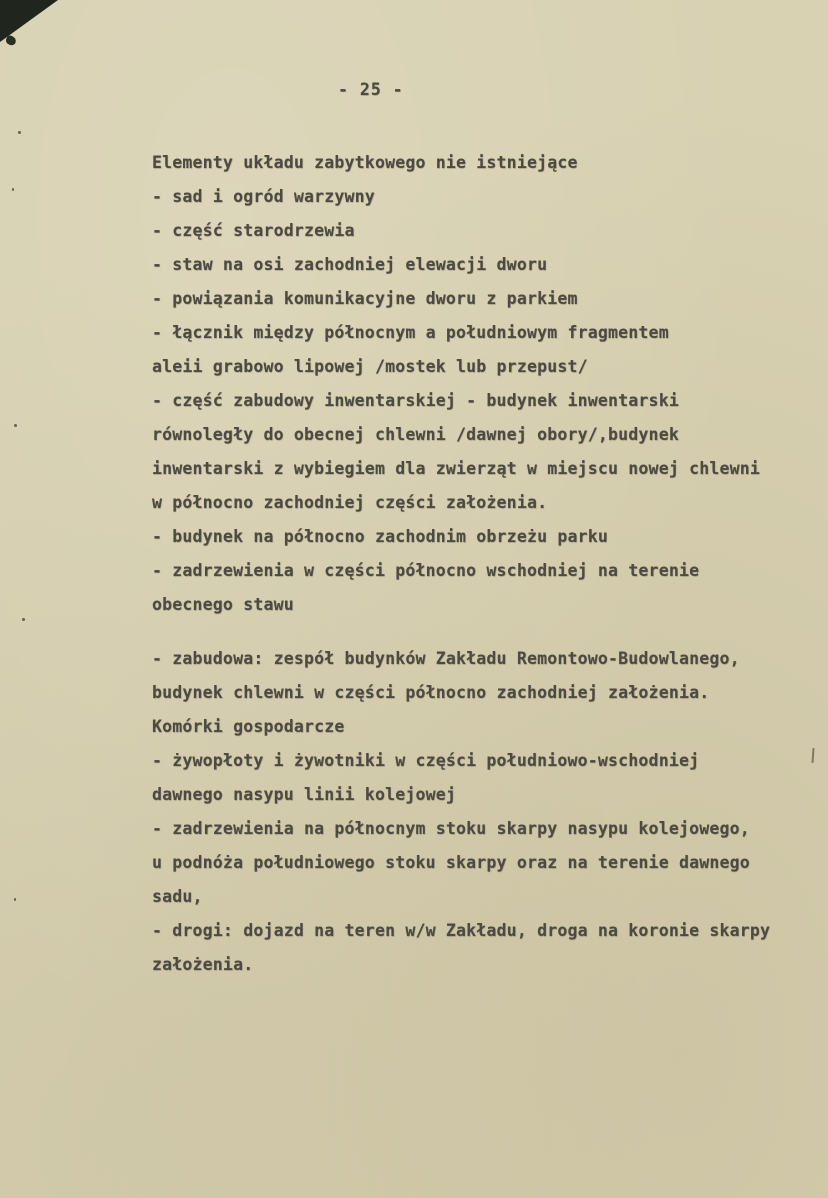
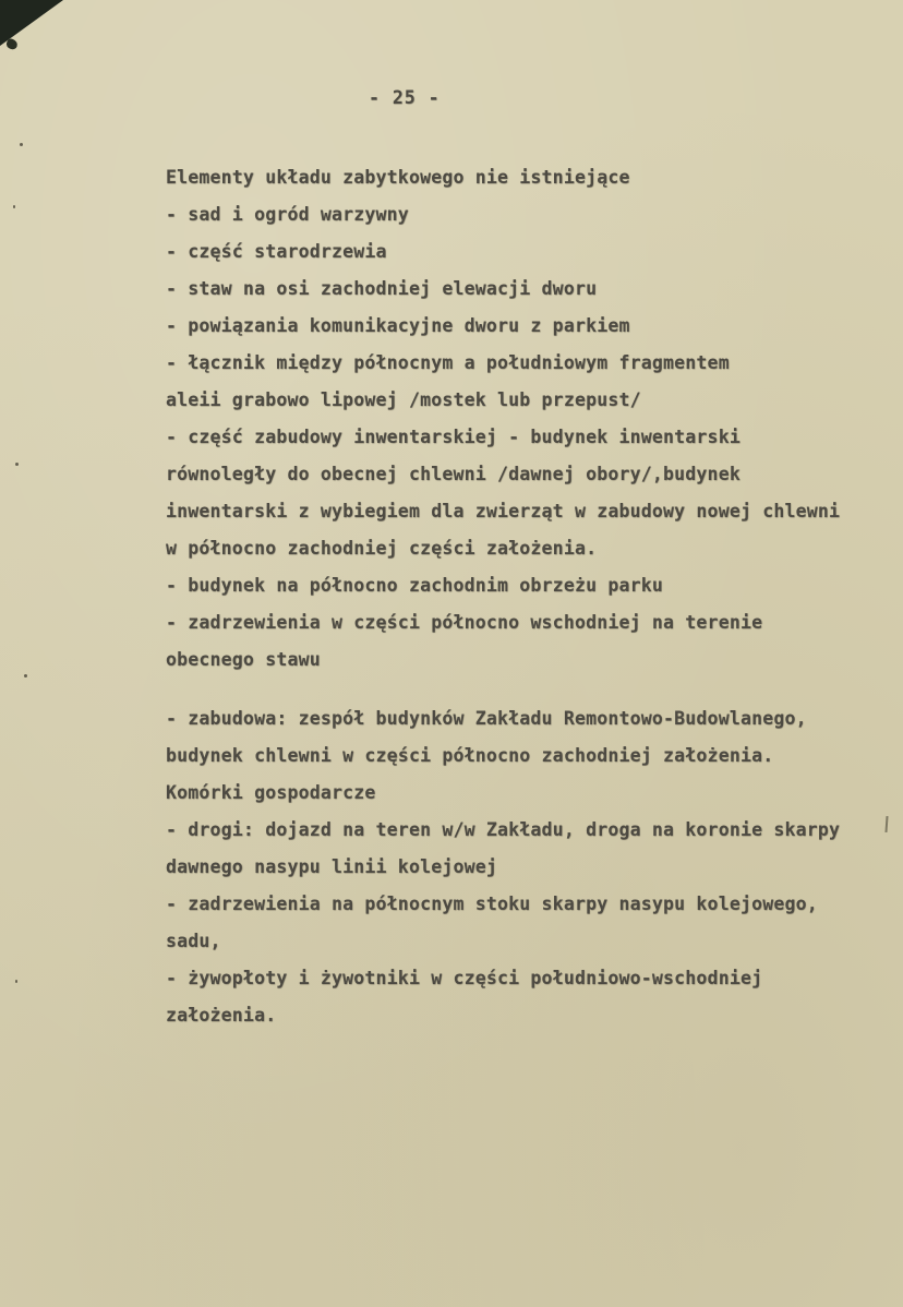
  - 25 -
  Elementy układu zabytkowego nie istniejące
  - sad i ogród warzywny
  - część starodrzewia
  - staw na osi zachodniej elewacji dworu
  - powiązania komunikacyjne dworu z parkiem
  - łącznik między północnym a południowym fragmentem
  aleii grabowo lipowej /mostek lub przepust/
  - część zabudowy inwentarskiej - budynek inwentarski
  równoległy do obecnej chlewni /dawnej obory/,budynek
- inwentarski z wybiegiem dla zwierząt w miejscu nowej chlewni
+ inwentarski z wybiegiem dla zwierząt w zabudowy nowej chlewni
  w północno zachodniej części założenia.
  - budynek na północno zachodnim obrzeżu parku
  - zadrzewienia w części północno wschodniej na terenie
  obecnego stawu
  - zabudowa: zespół budynków Zakładu Remontowo-Budowlanego,
  budynek chlewni w części północno zachodniej założenia.
  Komórki gospodarcze
- - żywopłoty i żywotniki w części południowo-wschodniej
+ - drogi: dojazd na teren w/w Zakładu, droga na koronie skarpy
  dawnego nasypu linii kolejowej
  - zadrzewienia na północnym stoku skarpy nasypu kolejowego,
- u podnóża południowego stoku skarpy oraz na terenie dawnego
  sadu,
- - drogi: dojazd na teren w/w Zakładu, droga na koronie skarpy
+ - żywopłoty i żywotniki w części południowo-wschodniej
  założenia.
